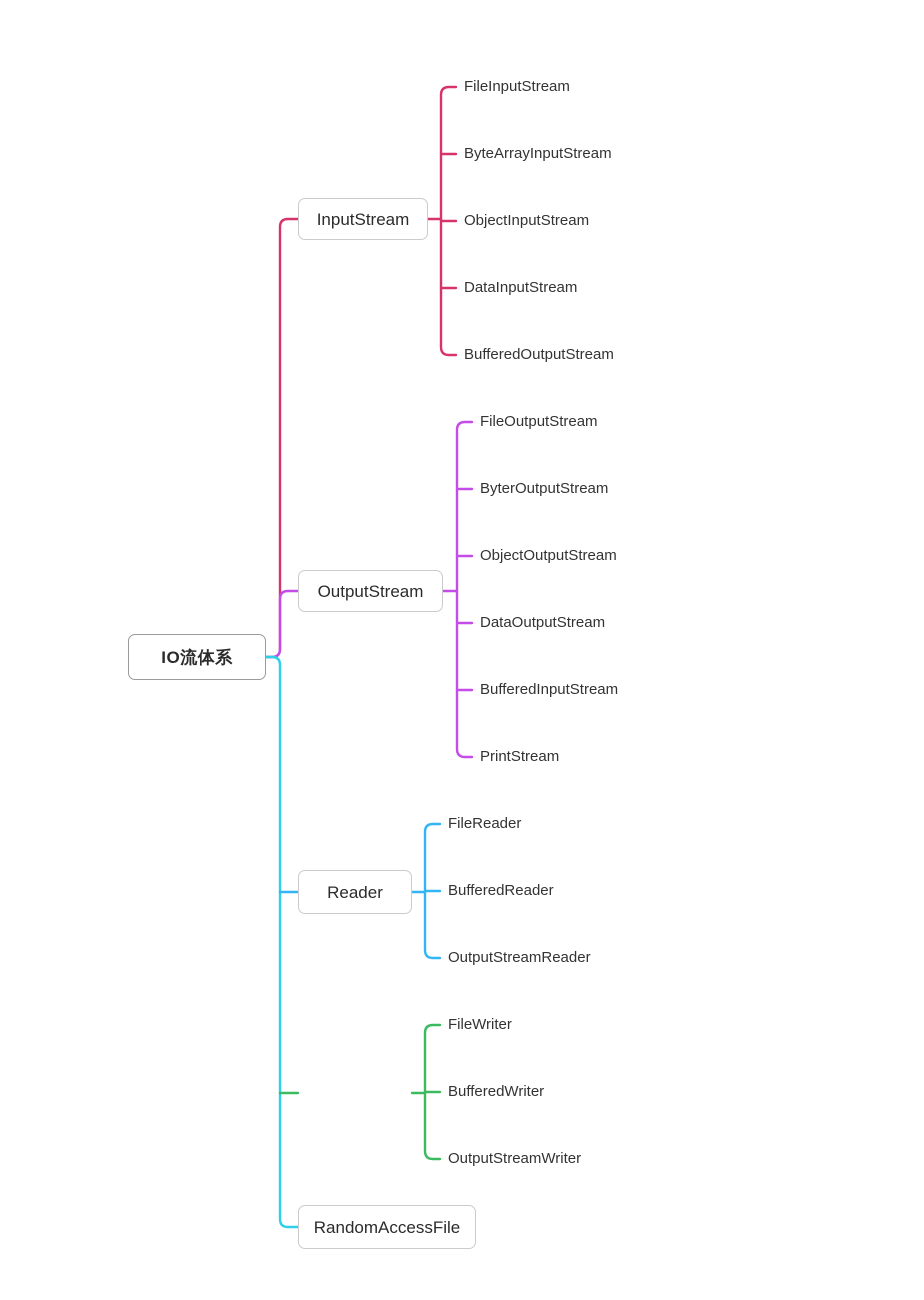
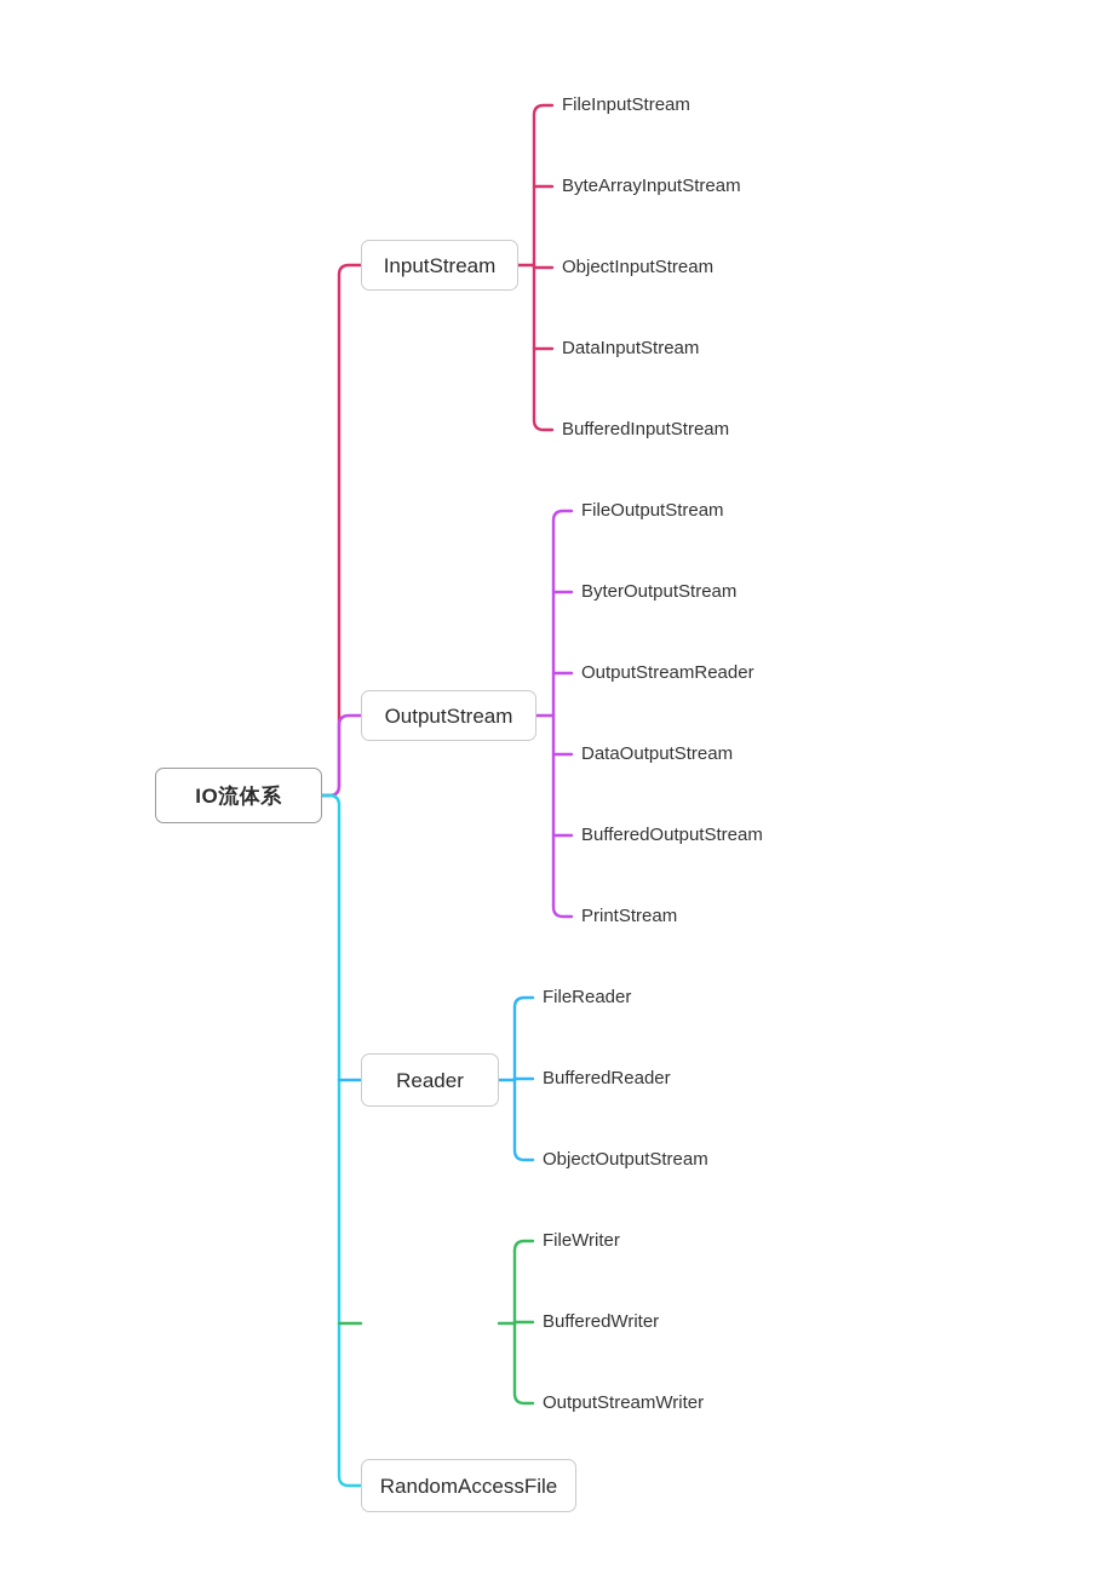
  IO流体系
  FileInputStream
  ByteArrayInputStream
  ObjectInputStream
  DataInputStream
- BufferedOutputStream
+ BufferedInputStream
  FileOutputStream
  ByterOutputStream
- ObjectOutputStream
+ OutputStreamReader
  DataOutputStream
- BufferedInputStream
+ BufferedOutputStream
  PrintStream
  FileReader
  BufferedReader
- OutputStreamReader
+ ObjectOutputStream
  FileWriter
  BufferedWriter
  OutputStreamWriter
  InputStream
  OutputStream
  Reader
  RandomAccessFile
